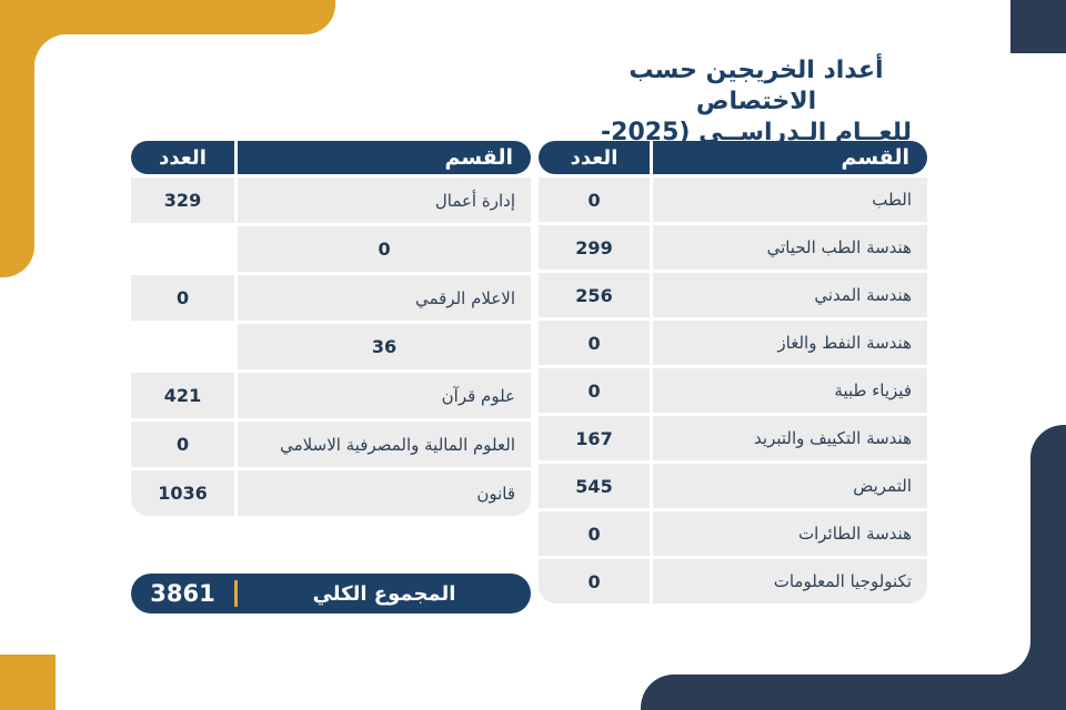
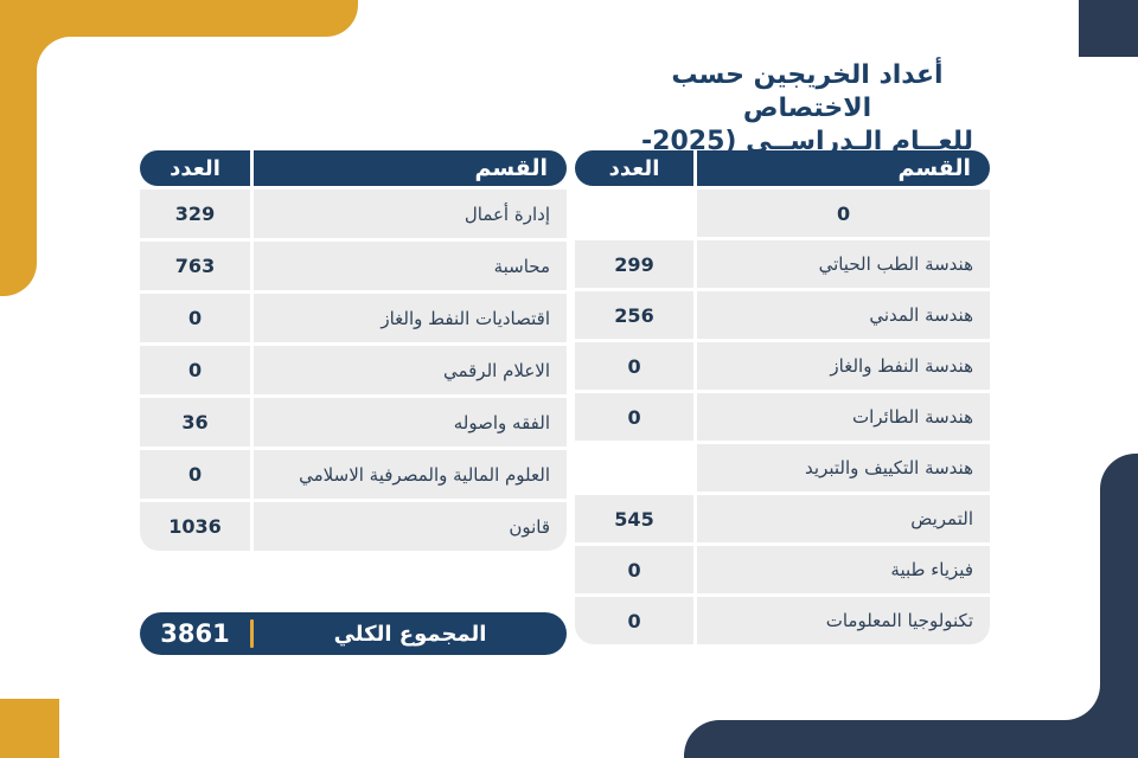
  أعداد الخريجين حسب الاختصاص
  للعــام الـدراســي (2025-
  القسم
  العدد
- الطب
  0
  هندسة الطب الحياتي
  299
  هندسة المدني
  256
  هندسة النفط والغاز
  0
- فيزياء طبية
+ هندسة الطائرات
  0
  هندسة التكييف والتبريد
- 167
  التمريض
  545
- هندسة الطائرات
+ فيزياء طبية
  0
  تكنولوجيا المعلومات
  0
  القسم
  العدد
  إدارة أعمال
  329
+ محاسبة
+ 763
+ اقتصاديات النفط والغاز
  0
  الاعلام الرقمي
  0
+ الفقه واصوله
  36
- علوم قرآن
- 421
  العلوم المالية والمصرفية الاسلامي
  0
  قانون
  1036
  المجموع الكلي
  3861
